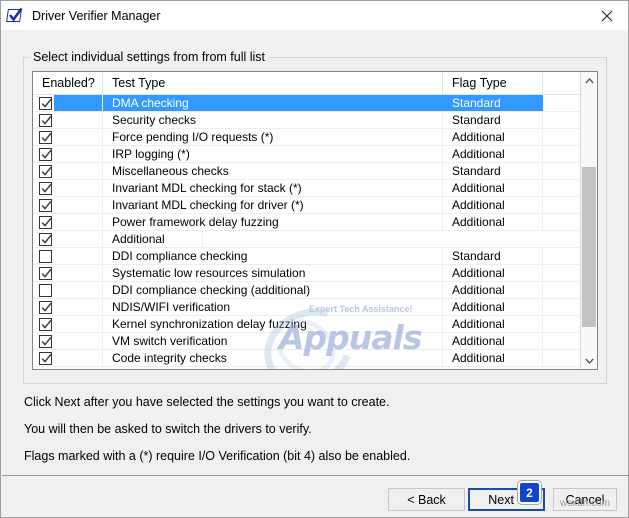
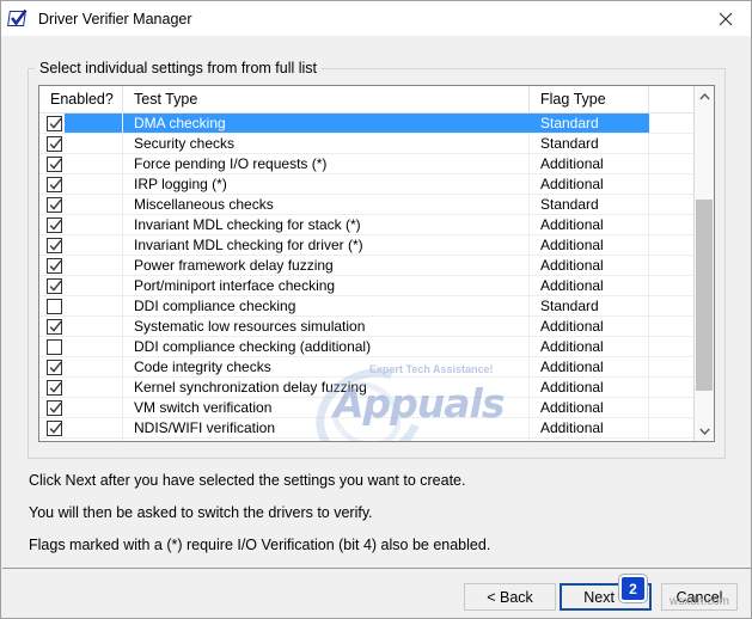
  Driver Verifier Manager
  Select individual settings from from full list
  Enabled?
  Test Type
  Flag Type
  DMA checking
  Standard
  Security checks
  Standard
  Force pending I/O requests (*)
  Additional
  IRP logging (*)
  Additional
  Miscellaneous checks
  Standard
  Invariant MDL checking for stack (*)
  Additional
  Invariant MDL checking for driver (*)
  Additional
  Power framework delay fuzzing
  Additional
+ Port/miniport interface checking
  Additional
  DDI compliance checking
  Standard
  Systematic low resources simulation
  Additional
  DDI compliance checking (additional)
  Additional
- NDIS/WIFI verification
+ Code integrity checks
  Additional
  Kernel synchronization delay fuzzing
  Additional
  VM switch verification
  Additional
- Code integrity checks
+ NDIS/WIFI verification
  Additional
  Expert Tech Assistance!
  Appuals
  Click Next after you have selected the settings you want to create.
  You will then be asked to switch the drivers to verify.
  Flags marked with a (*) require I/O Verification (bit 4) also be enabled.
  < Back
  Next
  Cancel
  2
  wsxdn.com
